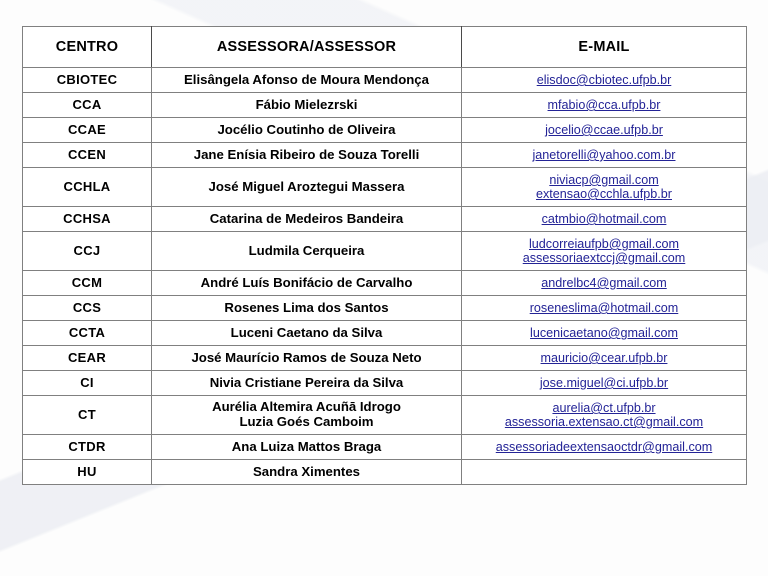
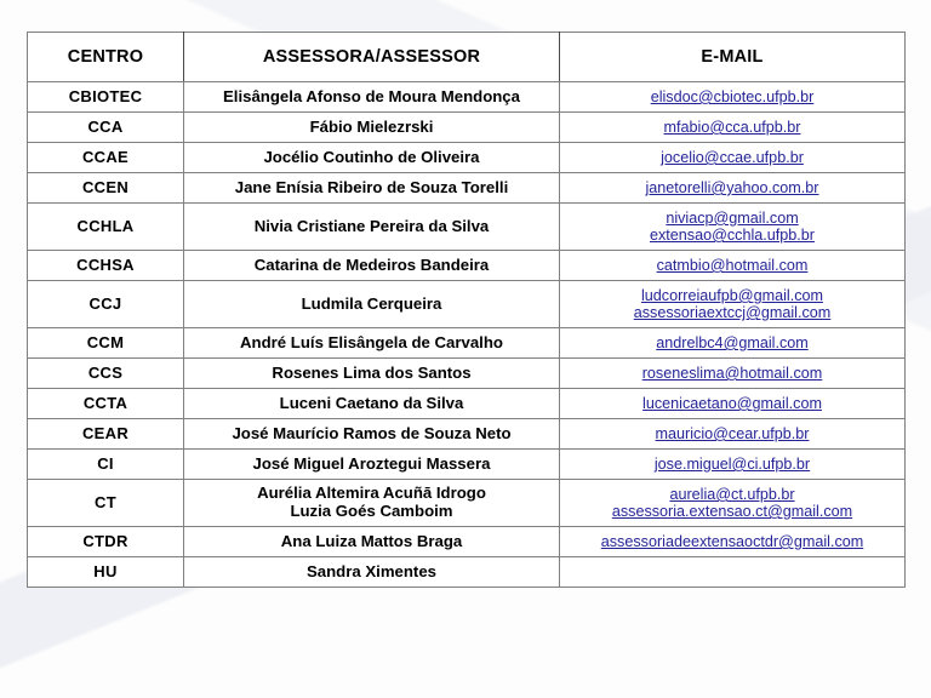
  CENTRO	ASSESSORA/ASSESSOR	E-MAIL
  CBIOTEC	Elisângela Afonso de Moura Mendonça	elisdoc@cbiotec.ufpb.br
  CCA	Fábio Mielezrski	mfabio@cca.ufpb.br
  CCAE	Jocélio Coutinho de Oliveira	jocelio@ccae.ufpb.br
  CCEN	Jane Enísia Ribeiro de Souza Torelli	janetorelli@yahoo.com.br
- CCHLA	José Miguel Aroztegui Massera	niviacp@gmail.comextensao@cchla.ufpb.br
+ CCHLA	Nivia Cristiane Pereira da Silva	niviacp@gmail.comextensao@cchla.ufpb.br
  CCHSA	Catarina de Medeiros Bandeira	catmbio@hotmail.com
  CCJ	Ludmila Cerqueira	ludcorreiaufpb@gmail.comassessoriaextccj@gmail.com
- CCM	André Luís Bonifácio de Carvalho	andrelbc4@gmail.com
+ CCM	André Luís Elisângela de Carvalho	andrelbc4@gmail.com
  CCS	Rosenes Lima dos Santos	roseneslima@hotmail.com
  CCTA	Luceni Caetano da Silva	lucenicaetano@gmail.com
  CEAR	José Maurício Ramos de Souza Neto	mauricio@cear.ufpb.br
- CI	Nivia Cristiane Pereira da Silva	jose.miguel@ci.ufpb.br
+ CI	José Miguel Aroztegui Massera	jose.miguel@ci.ufpb.br
  CT	Aurélia Altemira Acuñā IdrogoLuzia Goés Camboim	aurelia@ct.ufpb.brassessoria.extensao.ct@gmail.com
  CTDR	Ana Luiza Mattos Braga	assessoriadeextensaoctdr@gmail.com
  HU	Sandra Ximentes
